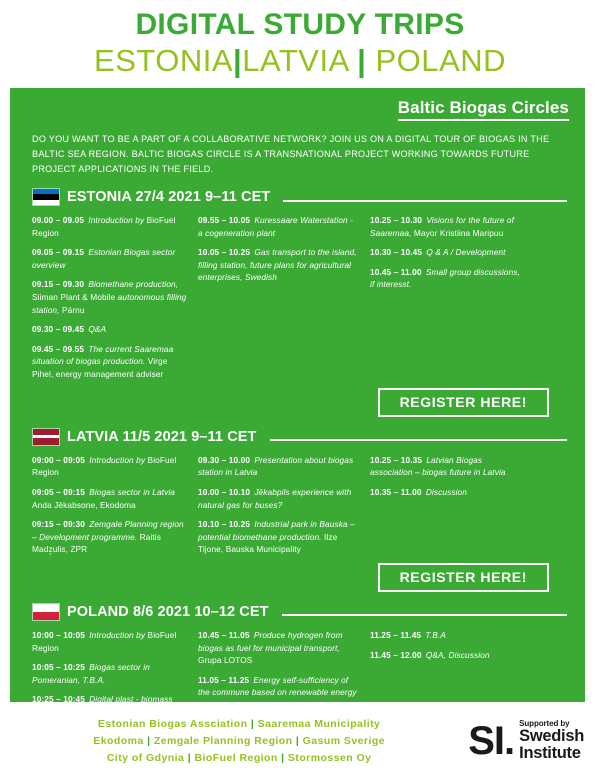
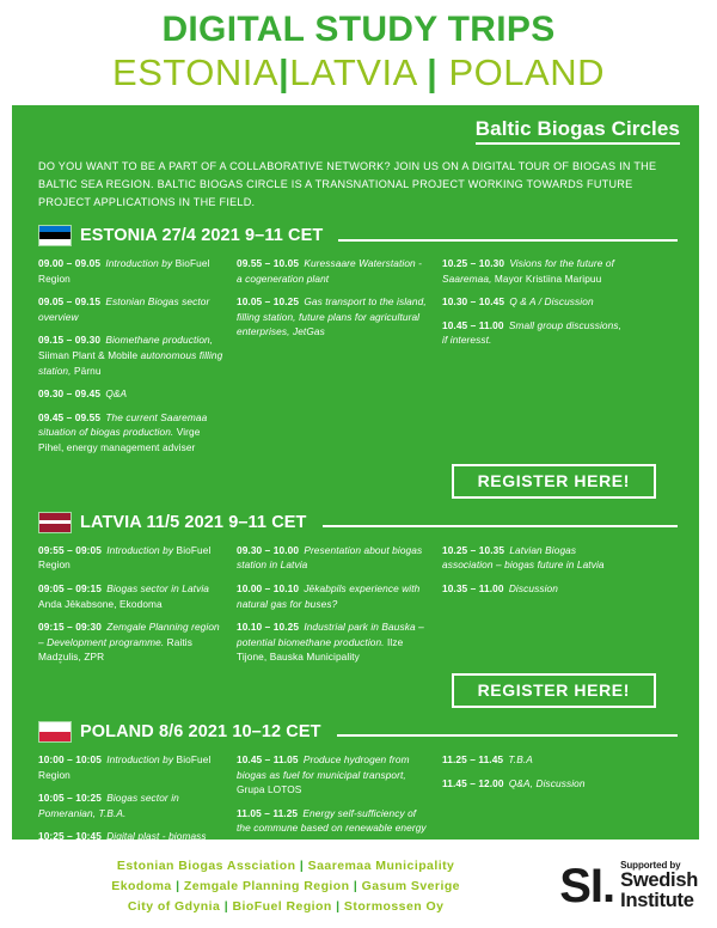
  DIGITAL STUDY TRIPS
  ESTONIA|LATVIA | POLAND
  Baltic Biogas Circles
  DO YOU WANT TO BE A PART OF A COLLABORATIVE NETWORK? JOIN US ON A DIGITAL TOUR OF BIOGAS IN THE BALTIC SEA REGION. BALTIC BIOGAS CIRCLE IS A TRANSNATIONAL PROJECT WORKING TOWARDS FUTURE PROJECT APPLICATIONS IN THE FIELD.
  ESTONIA 27/4 2021 9–11 CET
  09.00 – 09.05 Introduction by BioFuel Region
  09.05 – 09.15 Estonian Biogas sector overview
  09.15 – 09.30 Biomethane production, Siiman Plant & Mobile autonomous filling station, Pärnu
  09.30 – 09.45 Q&A
  09.45 – 09.55 The current Saaremaa situation of biogas production. Virge Pihel, energy management adviser
  09.55 – 10.05 Kuressaare Waterstation - a cogeneration plant
- 10.05 – 10.25 Gas transport to the island, filling station, future plans for agricultural enterprises, Swedish
+ 10.05 – 10.25 Gas transport to the island, filling station, future plans for agricultural enterprises, JetGas
  10.25 – 10.30 Visions for the future of Saaremaa, Mayor Kristiina Maripuu
- 10.30 – 10.45 Q & A / Development
+ 10.30 – 10.45 Q & A / Discussion
  10.45 – 11.00 Small group discussions, if interesst.
  REGISTER HERE!
  LATVIA 11/5 2021 9–11 CET
- 09:00 – 09:05 Introduction by BioFuel Region
+ 09:55 – 09:05 Introduction by BioFuel Region
  09:05 – 09:15 Biogas sector in Latvia Anda Jēkabsone, Ekodoma
  09:15 – 09:30 Zemgale Planning region – Development programme. Raitis Madz̥ulis, ZPR
  09.30 – 10.00 Presentation about biogas station in Latvia
  10.00 – 10.10 Jēkabpils experience with natural gas for buses?
  10.10 – 10.25 Industrial park in Bauska – potential biomethane production. Ilze Tijone, Bauska Municipality
  10.25 – 10.35 Latvian Biogas association – biogas future in Latvia
  10.35 – 11.00 Discussion
  REGISTER HERE!
  POLAND 8/6 2021 10–12 CET
  10:00 – 10:05 Introduction by BioFuel Region
  10:05 – 10:25 Biogas sector in Pomeranian, T.B.A.
  10.45 – 11.05 Produce hydrogen from biogas as fuel for municipal transport, Grupa LOTOS
  11.25 – 11.45 T.B.A
  11.45 – 12.00 Q&A, Discussion
  Estonian Biogas Assciation | Saaremaa Municipality
  Ekodoma | Zemgale Planning Region | Gasum Sverige
  City of Gdynia | BioFuel Region | Stormossen Oy
  SI.
  Supported by
  Swedish
  Institute
